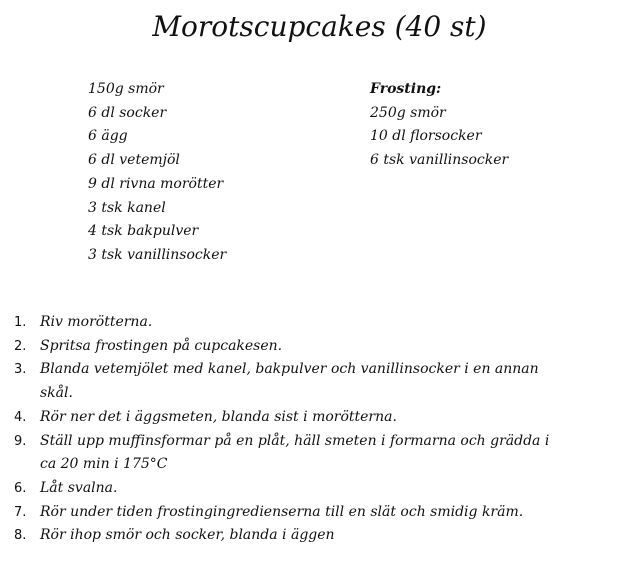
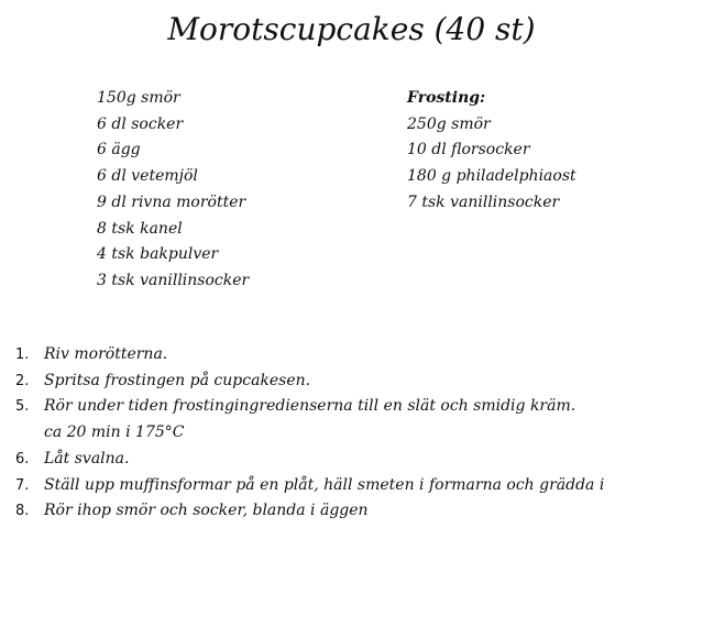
  Morotscupcakes (40 st)
  150g smör
  6 dl socker
  6 ägg
  6 dl vetemjöl
  9 dl rivna morötter
- 3 tsk kanel
+ 8 tsk kanel
  4 tsk bakpulver
  3 tsk vanillinsocker
  Frosting:
  250g smör
  10 dl florsocker
+ 180 g philadelphiaost
- 6 tsk vanillinsocker
+ 7 tsk vanillinsocker
  1.
  Riv morötterna.
  2.
  Spritsa frostingen på cupcakesen.
- 3.
- Blanda vetemjölet med kanel, bakpulver och vanillinsocker i en annan
- skål.
- 4.
- Rör ner det i äggsmeten, blanda sist i morötterna.
- 9.
+ 5.
- Ställ upp muffinsformar på en plåt, häll smeten i formarna och grädda i
+ Rör under tiden frostingingredienserna till en slät och smidig kräm.
  ca 20 min i 175°C
  6.
  Låt svalna.
  7.
- Rör under tiden frostingingredienserna till en slät och smidig kräm.
+ Ställ upp muffinsformar på en plåt, häll smeten i formarna och grädda i
  8.
  Rör ihop smör och socker, blanda i äggen
